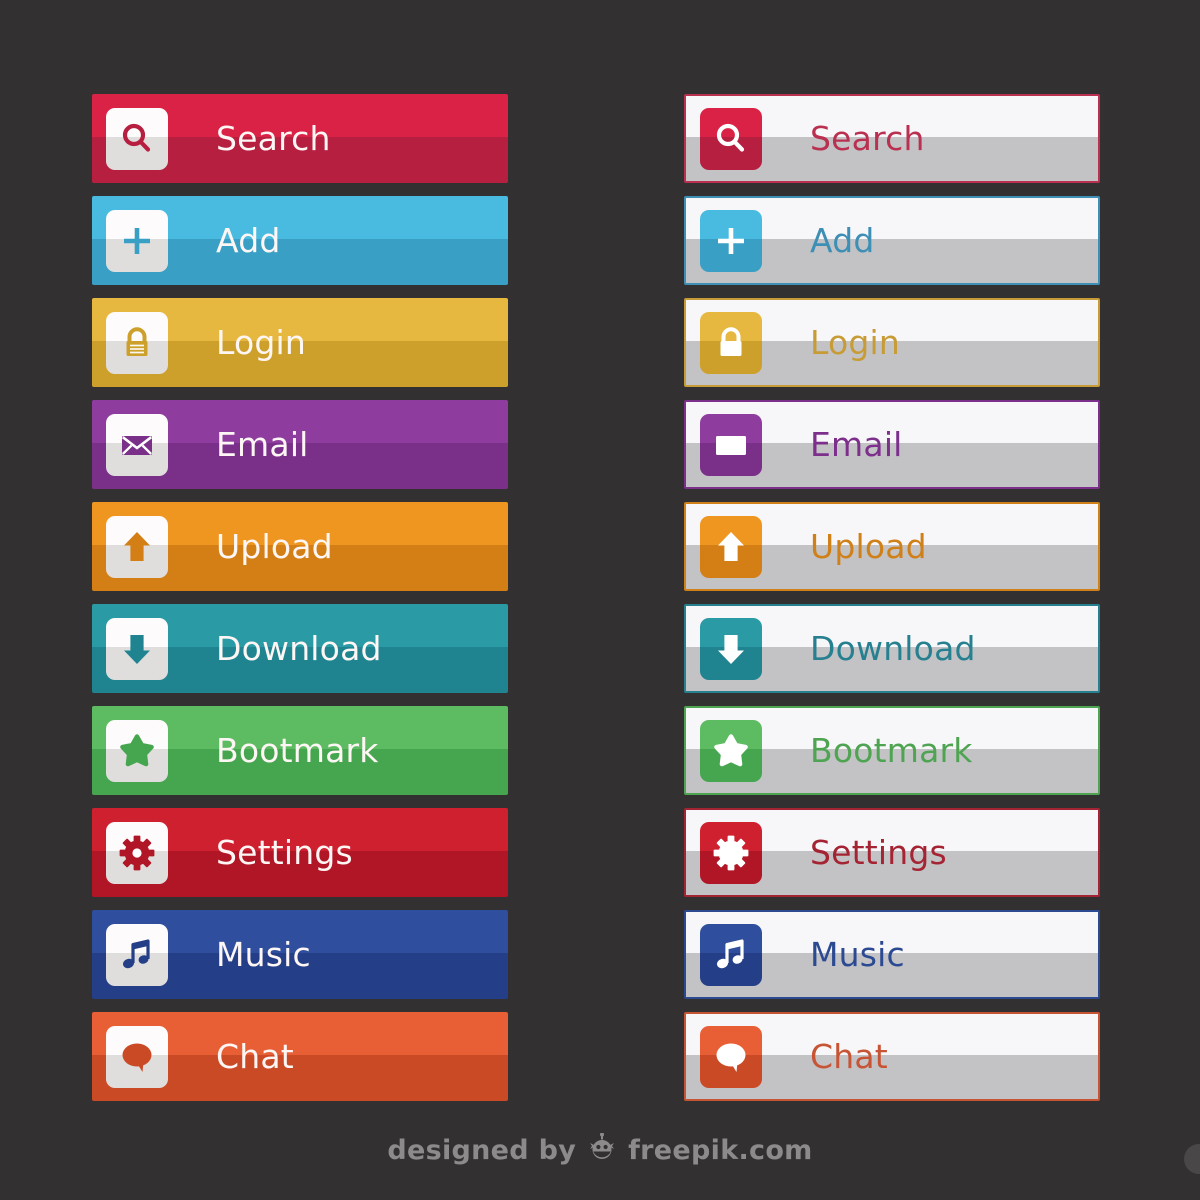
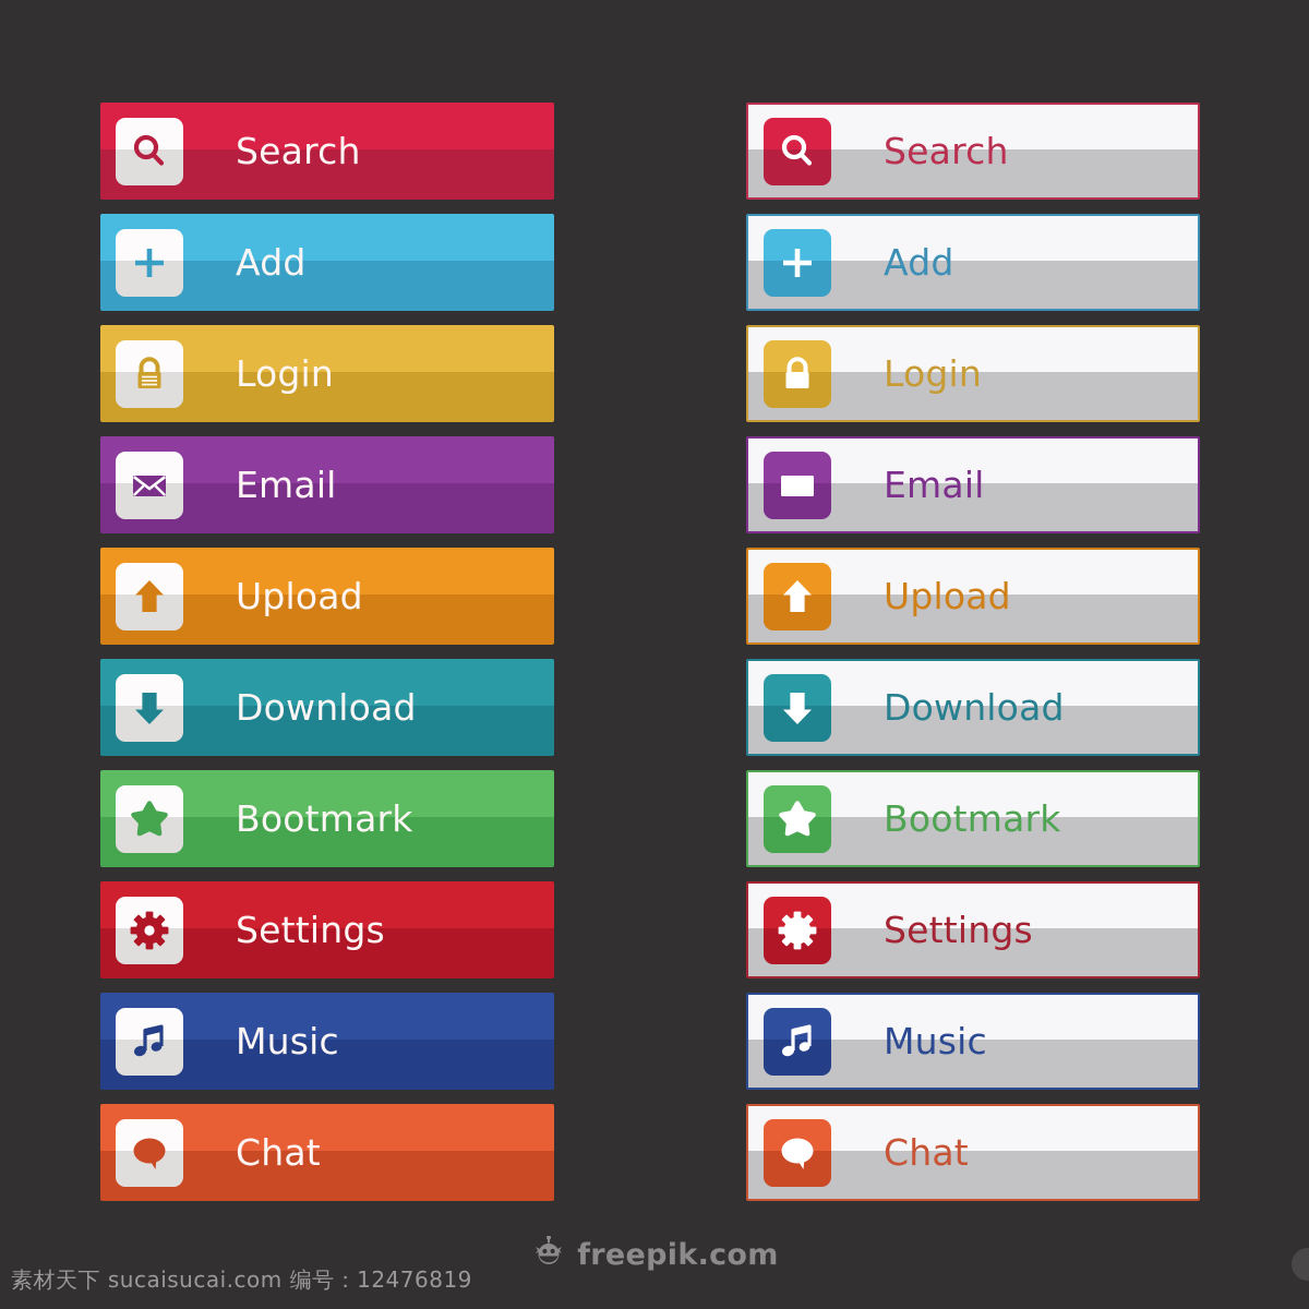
  Search
  Add
  Login
  Email
  Upload
  Download
  Bootmark
  Settings
  Music
  Chat
  Search
  Add
  Login
  Email
  Upload
  Download
  Bootmark
  Settings
  Music
  Chat
- designed by
  freepik.com
+ 素材天下 sucaisucai.com 编号：12476819
